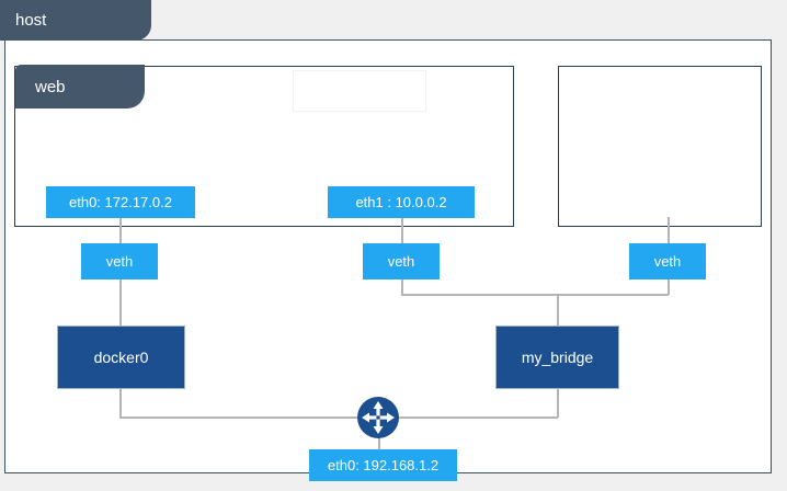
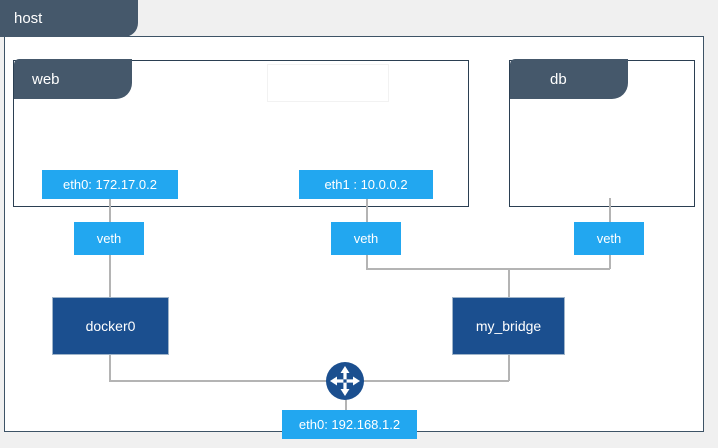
  host
  web
+ db
  eth0: 172.17.0.2
  eth1 : 10.0.0.2
  veth
  veth
  veth
  docker0
  my_bridge
  eth0: 192.168.1.2
